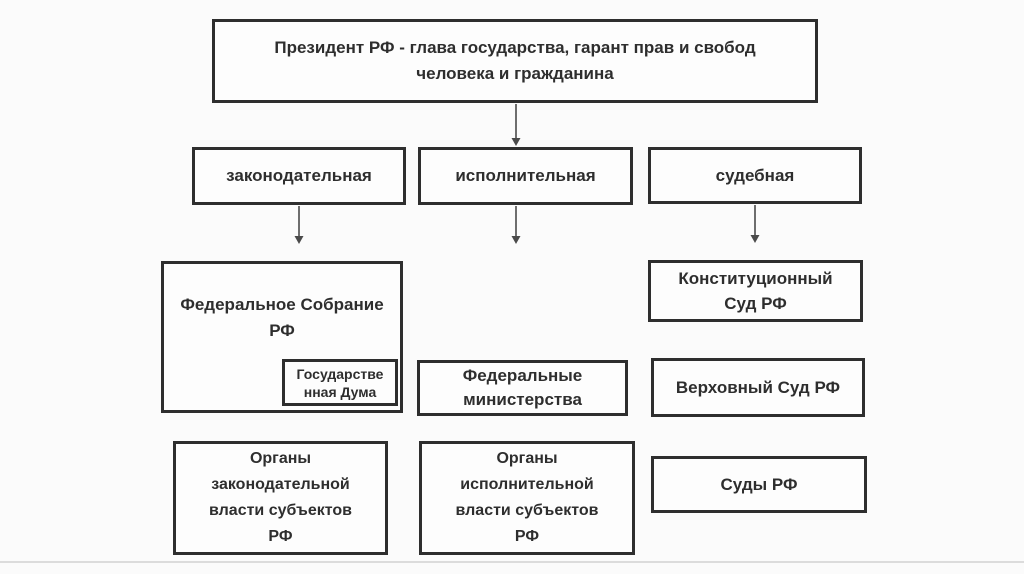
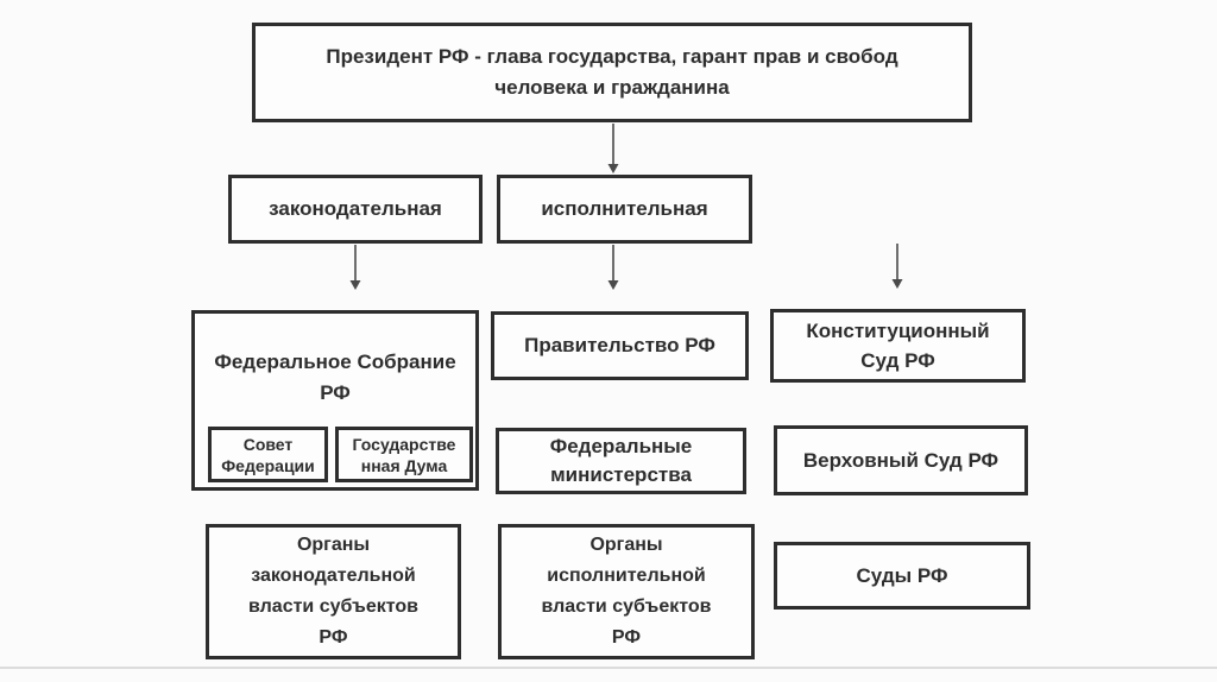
  Президент РФ - глава государства, гарант прав и свобод
  человека и гражданина
  законодательная
  исполнительная
- судебная
  Федеральное Собрание
  РФ
+ Совет
+ Федерации
  Государстве
  нная Дума
  Органы
  законодательной
  власти субъектов
  РФ
+ Правительство РФ
  Федеральные
  министерства
  Органы
  исполнительной
  власти субъектов
  РФ
  Конституционный
  Суд РФ
  Верховный Суд РФ
  Суды РФ
